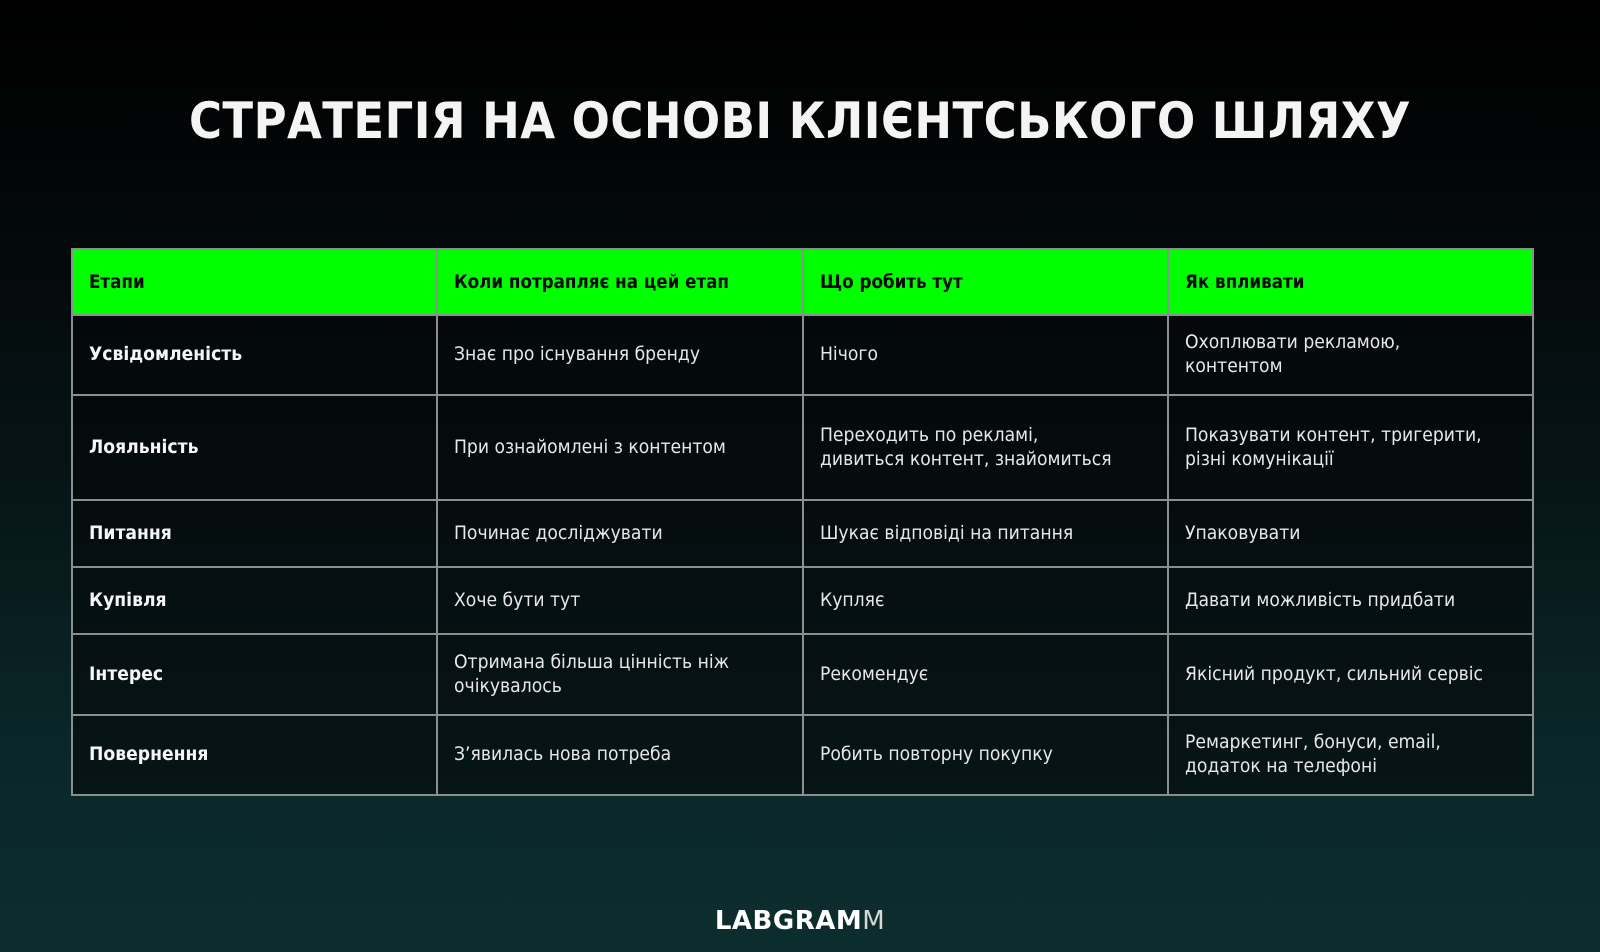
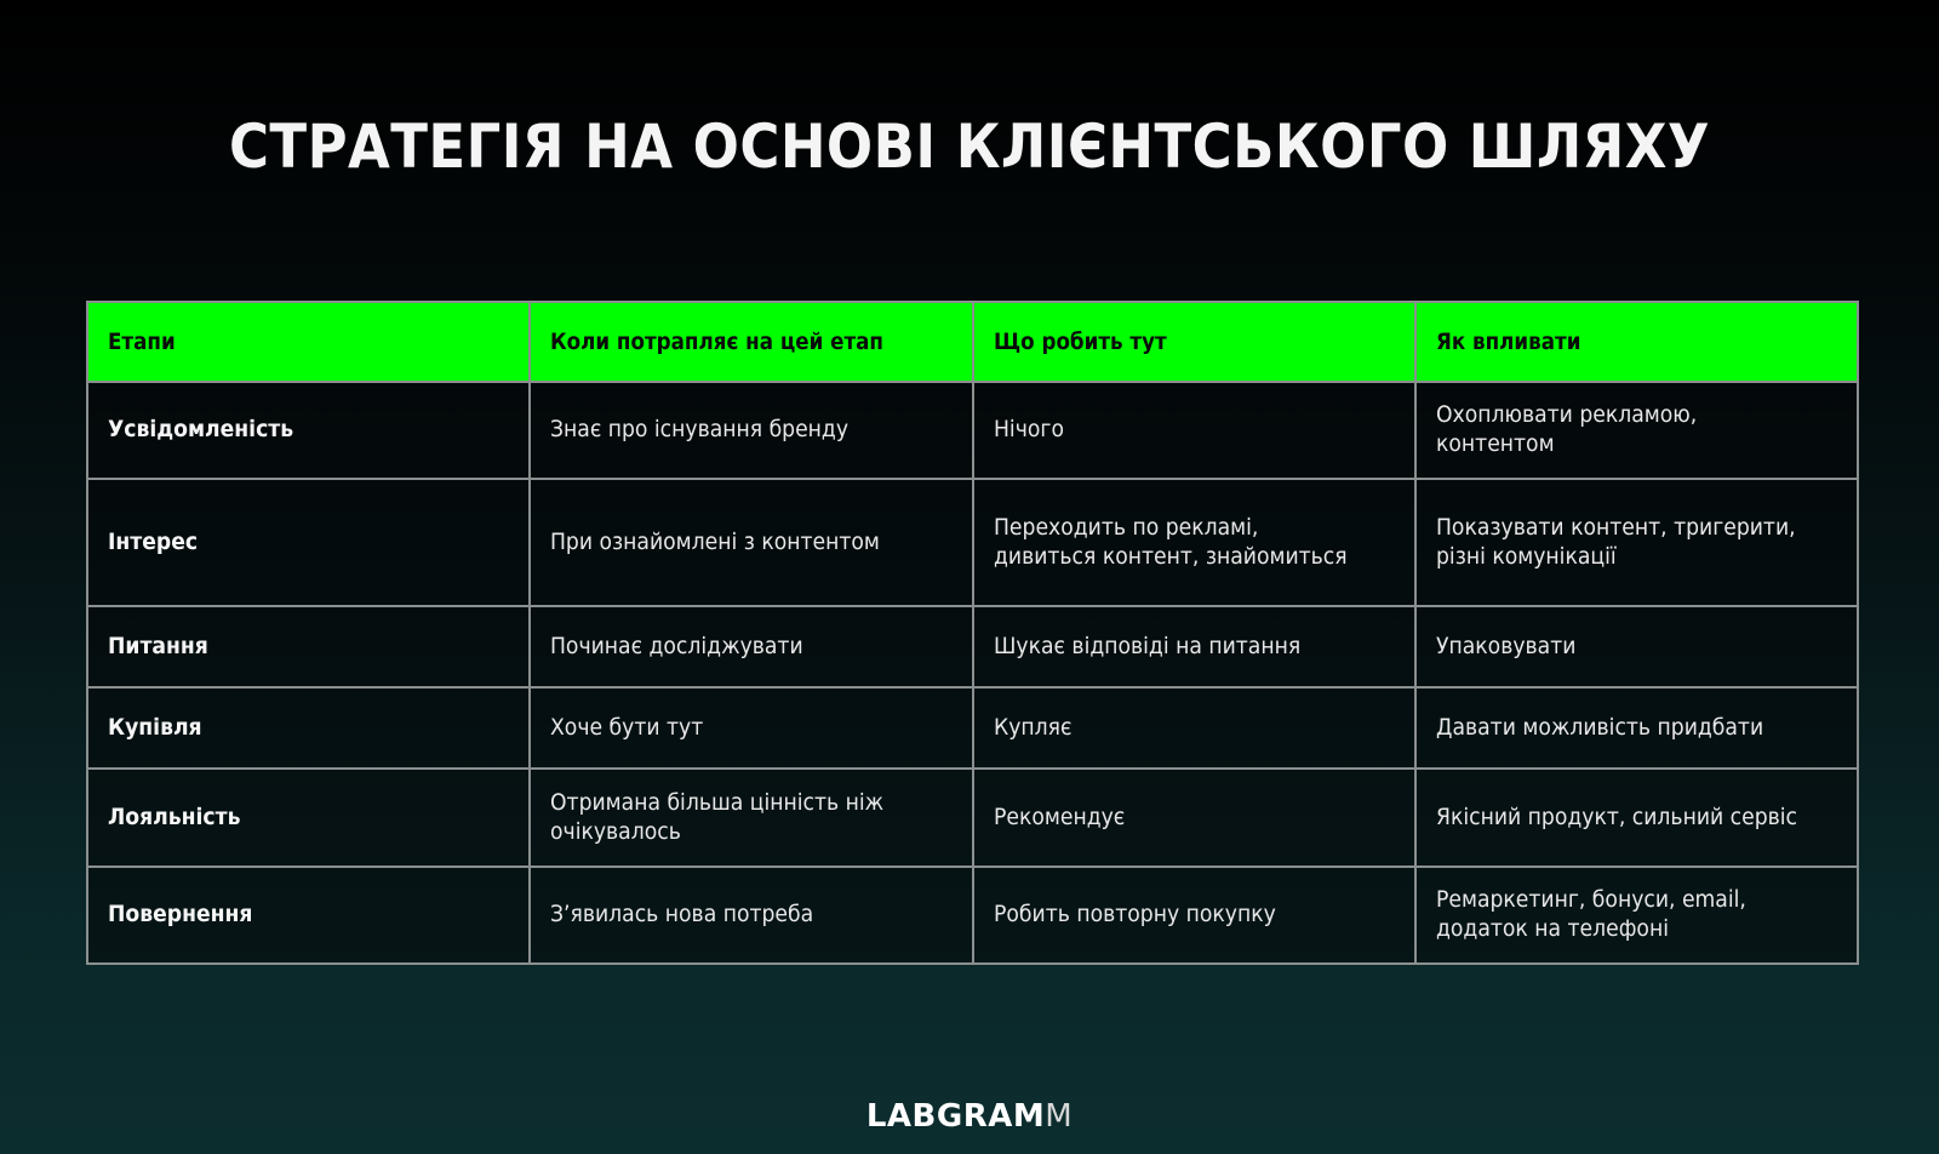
  СТРАТЕГІЯ НА ОСНОВІ КЛІЄНТСЬКОГО ШЛЯХУ
  Етапи	Коли потрапляє на цей етап	Що робить тут	Як впливати
  Усвідомленість	Знає про існування бренду	Нічого	Охоплювати рекламою, контентом
- Лояльність	При ознайомлені з контентом	Переходить по рекламі, дивиться контент, знайомиться	Показувати контент, тригерити, різні комунікації
+ Інтерес	При ознайомлені з контентом	Переходить по рекламі, дивиться контент, знайомиться	Показувати контент, тригерити, різні комунікації
  Питання	Починає досліджувати	Шукає відповіді на питання	Упаковувати
  Купівля	Хоче бути тут	Купляє	Давати можливість придбати
- Інтерес	Отримана більша цінність ніж очікувалось	Рекомендує	Якісний продукт, сильний сервіс
+ Лояльність	Отримана більша цінність ніж очікувалось	Рекомендує	Якісний продукт, сильний сервіс
  Повернення	З’явилась нова потреба	Робить повторну покупку	Ремаркетинг, бонуси, email, додаток на телефоні
  LABGRAMM
